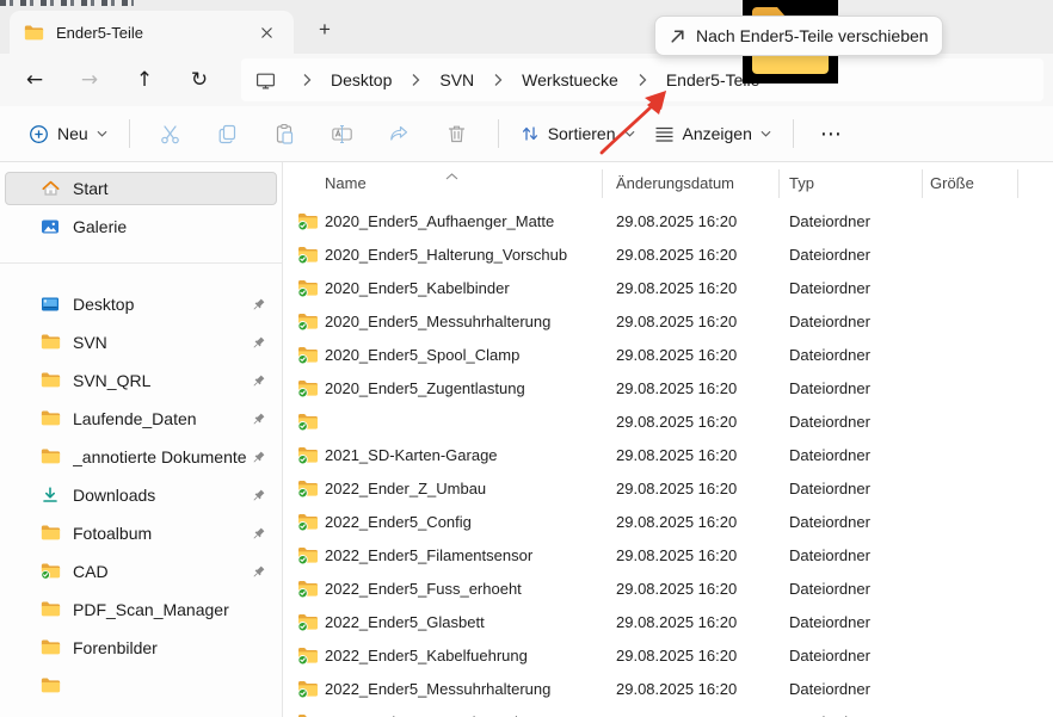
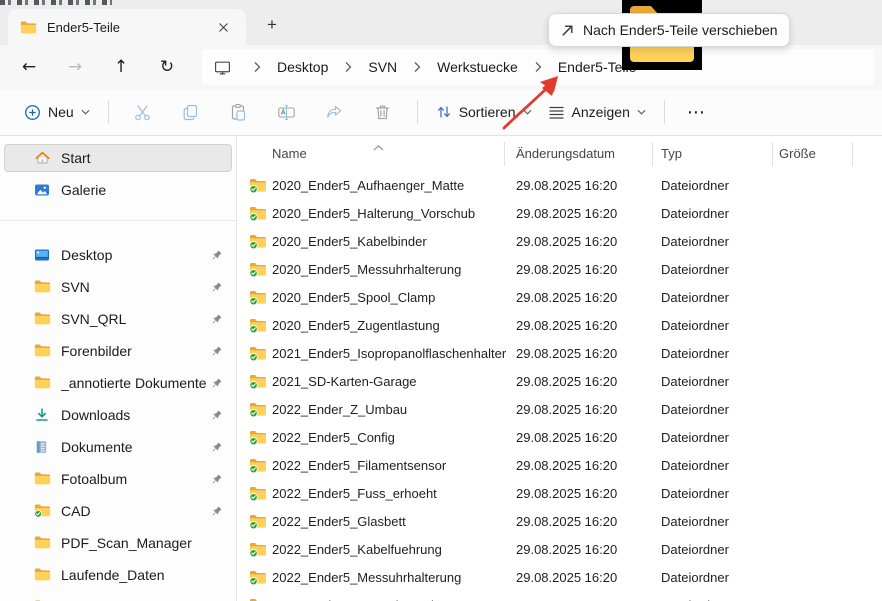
  Ender5-Teile
  +
  ←
  →
  ↑
  ↻
  Desktop
  SVN
  Werkstuecke
  Ender5-Te
  Neu
  Sortieren
  Anzeigen
  ⋯
  Start
  Galerie
  Desktop
  SVN
  SVN_QRL
- Laufende_Daten
+ Forenbilder
  _annotierte Dokumente
  Downloads
+ Dokumente
  Fotoalbum
  CAD
  PDF_Scan_Manager
- Forenbilder
+ Laufende_Daten
  Name
  Änderungsdatum
  Typ
  Größe
  2020_Ender5_Aufhaenger_Matte
  29.08.2025 16:20
  Dateiordner
  2020_Ender5_Halterung_Vorschub
  29.08.2025 16:20
  Dateiordner
  2020_Ender5_Kabelbinder
  29.08.2025 16:20
  Dateiordner
  2020_Ender5_Messuhrhalterung
  29.08.2025 16:20
  Dateiordner
  2020_Ender5_Spool_Clamp
  29.08.2025 16:20
  Dateiordner
  2020_Ender5_Zugentlastung
  29.08.2025 16:20
  Dateiordner
+ 2021_Ender5_Isopropanolflaschenhalter
  29.08.2025 16:20
  Dateiordner
  2021_SD-Karten-Garage
  29.08.2025 16:20
  Dateiordner
  2022_Ender_Z_Umbau
  29.08.2025 16:20
  Dateiordner
  2022_Ender5_Config
  29.08.2025 16:20
  Dateiordner
  2022_Ender5_Filamentsensor
  29.08.2025 16:20
  Dateiordner
  2022_Ender5_Fuss_erhoeht
  29.08.2025 16:20
  Dateiordner
  2022_Ender5_Glasbett
  29.08.2025 16:20
  Dateiordner
  2022_Ender5_Kabelfuehrung
  29.08.2025 16:20
  Dateiordner
  2022_Ender5_Messuhrhalterung
  29.08.2025 16:20
  Dateiordner
  Nach Ender5-Teile verschieben
